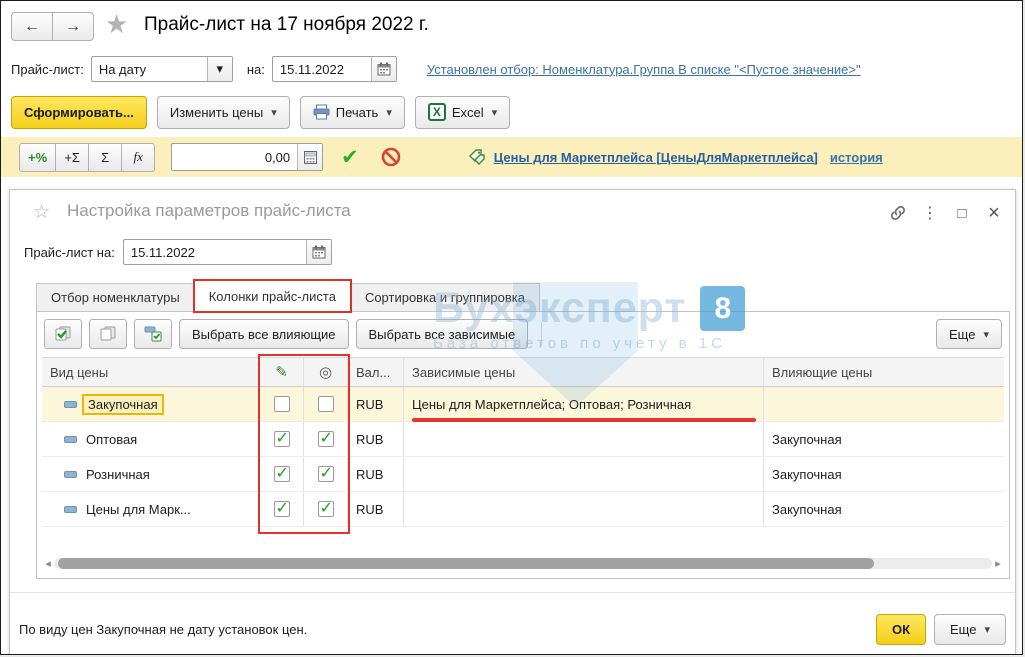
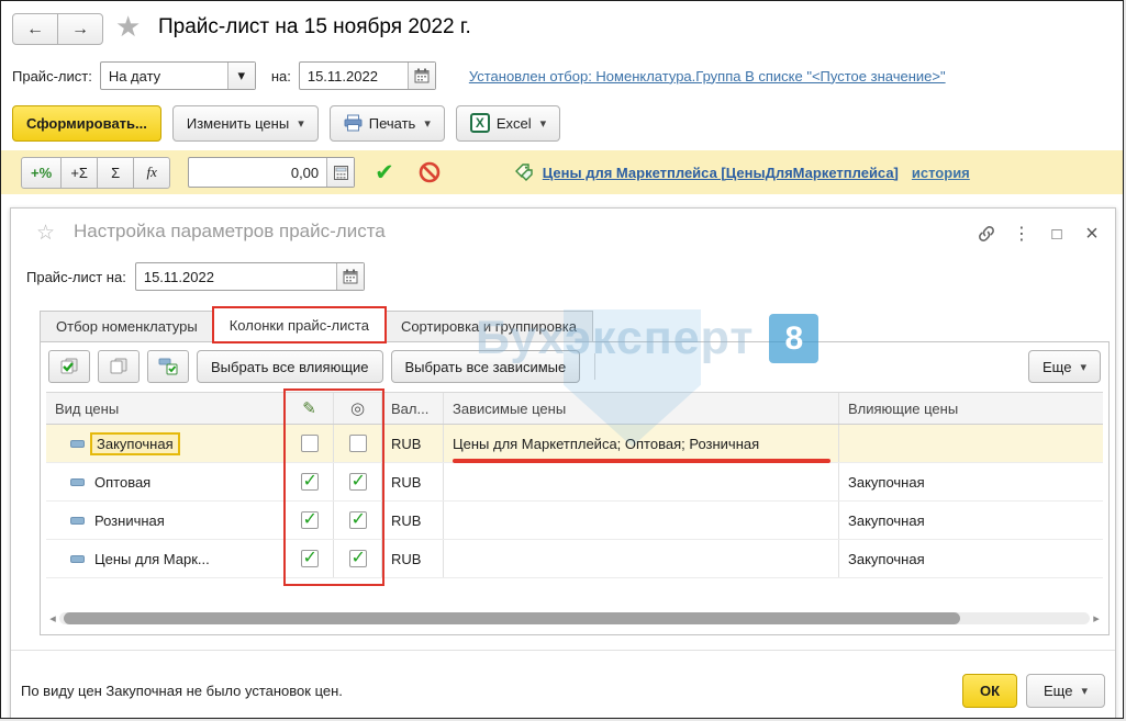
  ←
  →
  ★
- Прайс-лист на 17 ноября 2022 г.
+ Прайс-лист на 15 ноября 2022 г.
  Прайс-лист:
  На дату
  ▾
  на:
  15.11.2022
  Установлен отбор: Номенклатура.Группа В списке "<Пустое значение>"
  Сформировать...
  Изменить цены
  ▾
  Печать
  ▾
  X
  Excel
  ▾
  +%
  +Σ
  Σ
  fx
  0,00
  ✔
  Цены для Маркетплейса [ЦеныДляМаркетплейса]
  история
  ☆
  Настройка параметров прайс-листа
  ⋮
  □
  ×
  Прайс-лист на:
  15.11.2022
  Отбор номенклатуры
  Колонки прайс-листа
  Сортировка и группировка
  Выбрать все влияющие
  Выбрать все зависимые
  Еще
  ▾
  Вид цены
  ✎
  ◎
  Вал...
  Зависимые цены
  Влияющие цены
  Закупочная
  RUB
  Цены для Маркетплейса; Оптовая; Розничная
  Оптовая
  RUB
  Закупочная
  Розничная
  RUB
  Закупочная
  Цены для Марк...
  RUB
  Закупочная
  ◂
  ▸
- По виду цен Закупочная не дату установок цен.
+ По виду цен Закупочная не было установок цен.
  ОК
  Еще
  ▾
  Бухэксперт
  8
- База ответов по учету в 1С
